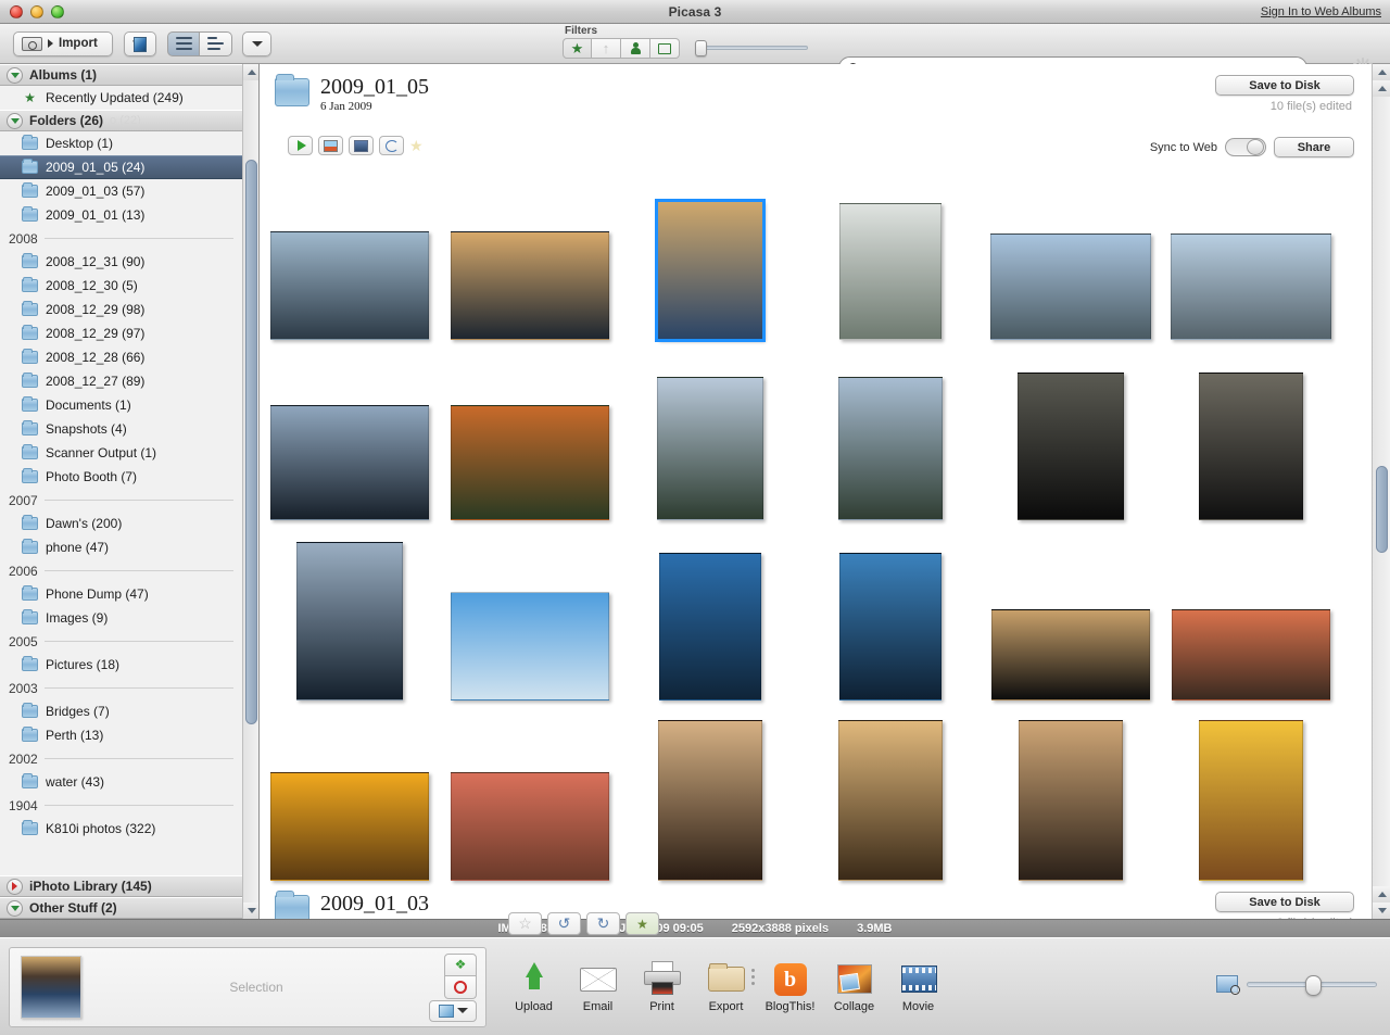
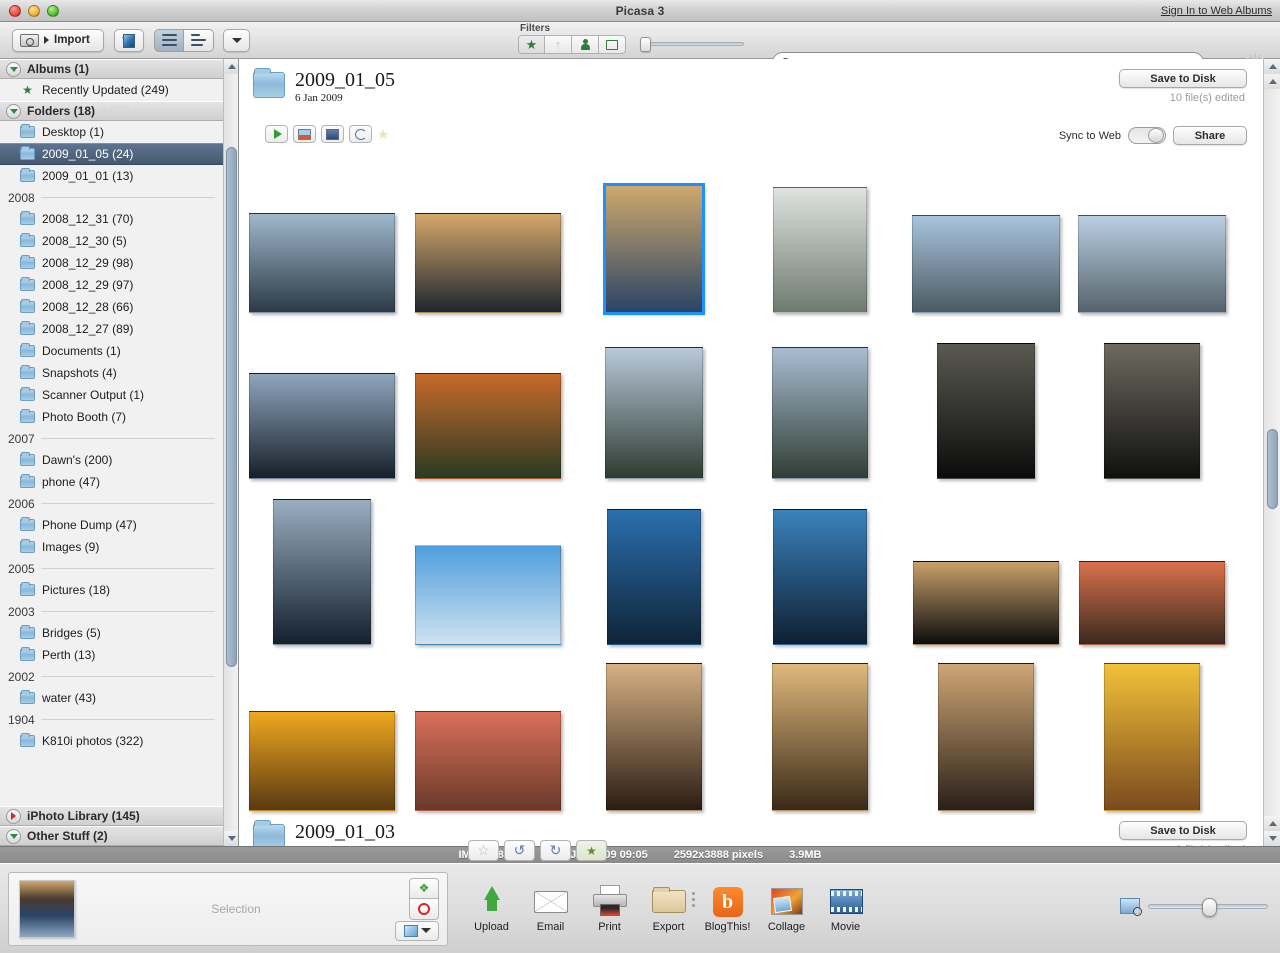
  Picasa 3
  Sign In to Web Albums
  Import
  Filters
  ★
  ↑
  Albums (1)
  ★
  Recently Updated (249)
- Folders (26)
+ Folders (18)
  Desktop (1)
  2009_01_05 (24)
- 2009_01_03 (57)
  2009_01_01 (13)
  2008
- 2008_12_31 (90)
+ 2008_12_31 (70)
  2008_12_30 (5)
  2008_12_29 (98)
  2008_12_29 (97)
  2008_12_28 (66)
  2008_12_27 (89)
  Documents (1)
  Snapshots (4)
  Scanner Output (1)
  Photo Booth (7)
  2007
  Dawn's (200)
  phone (47)
  2006
  Phone Dump (47)
  Images (9)
  2005
  Pictures (18)
  2003
- Bridges (7)
+ Bridges (5)
  Perth (13)
  2002
  water (43)
  1904
  K810i photos (322)
  iPhoto Library (145)
  Other Stuff (2)
  2009_01_05
  6 Jan 2009
  Save to Disk
  10 file(s) edited
  ★
  Sync to Web
  Share
  2009_01_03
  Save to Disk
  2592x3888 pixels
  3.9MB
  Selection
  ❖
  ☆
  ↺
  ↻
  ★
  Upload
  Email
  Print
  Export
  b
  BlogThis!
  Collage
  Movie
